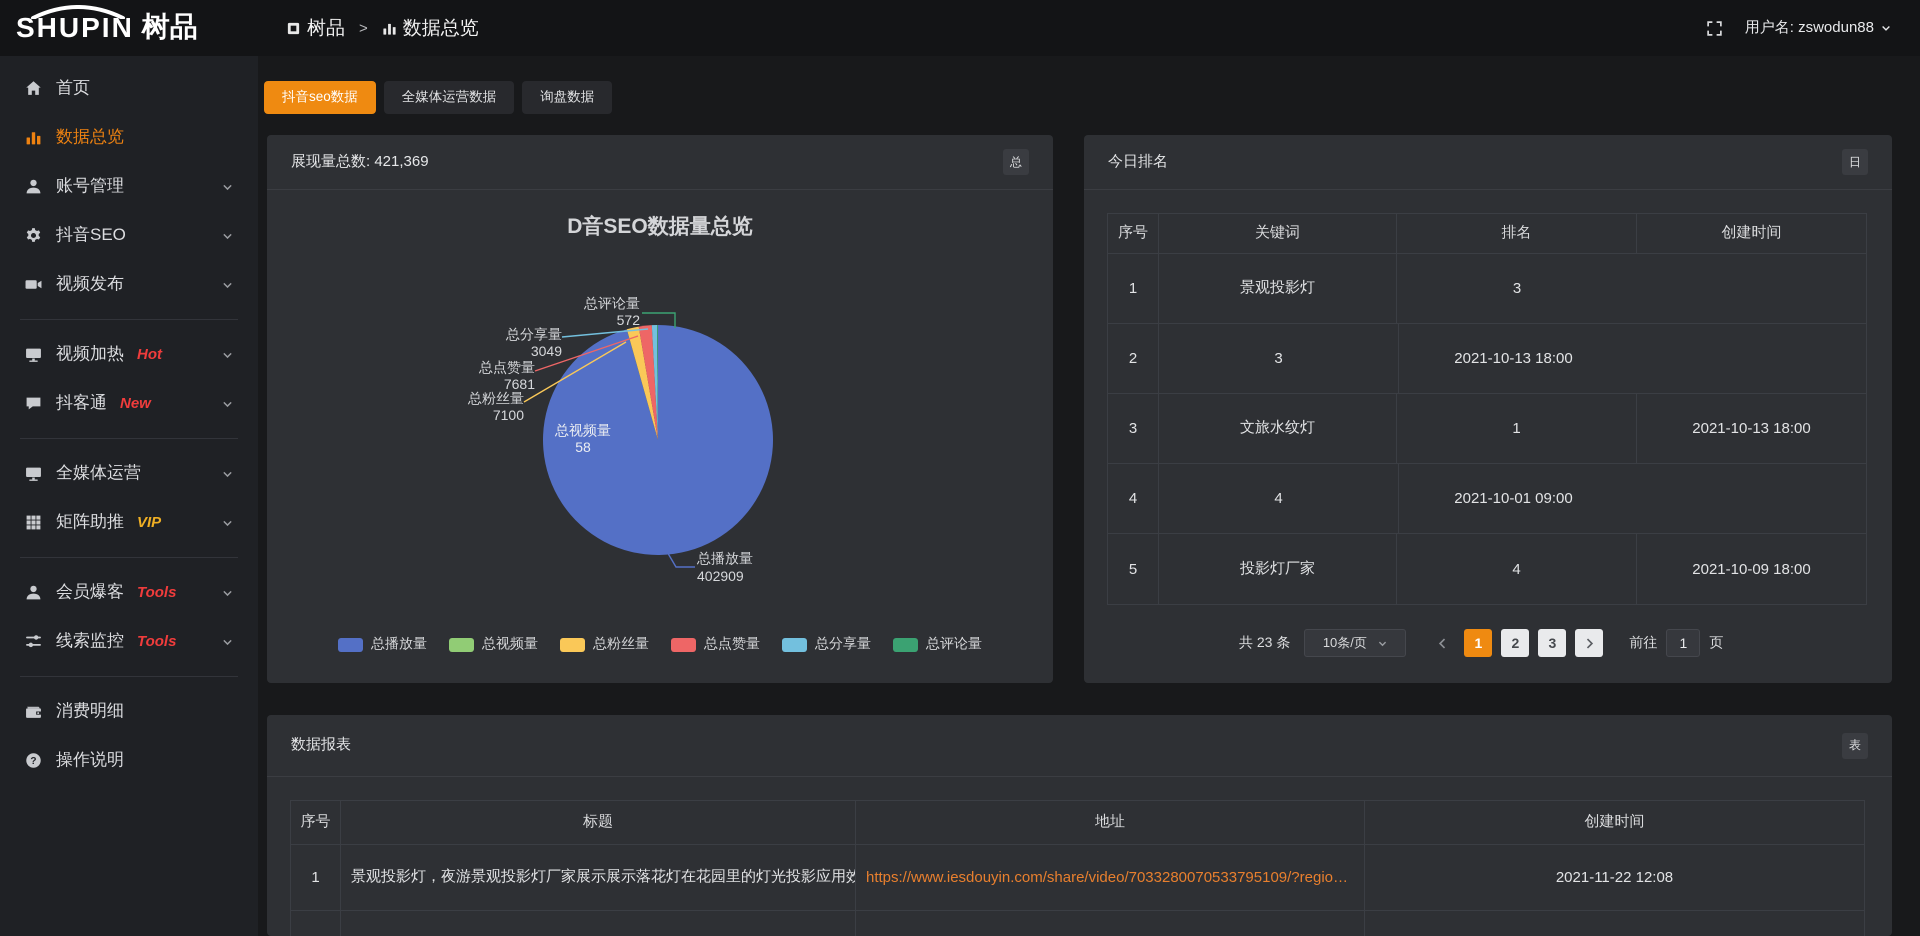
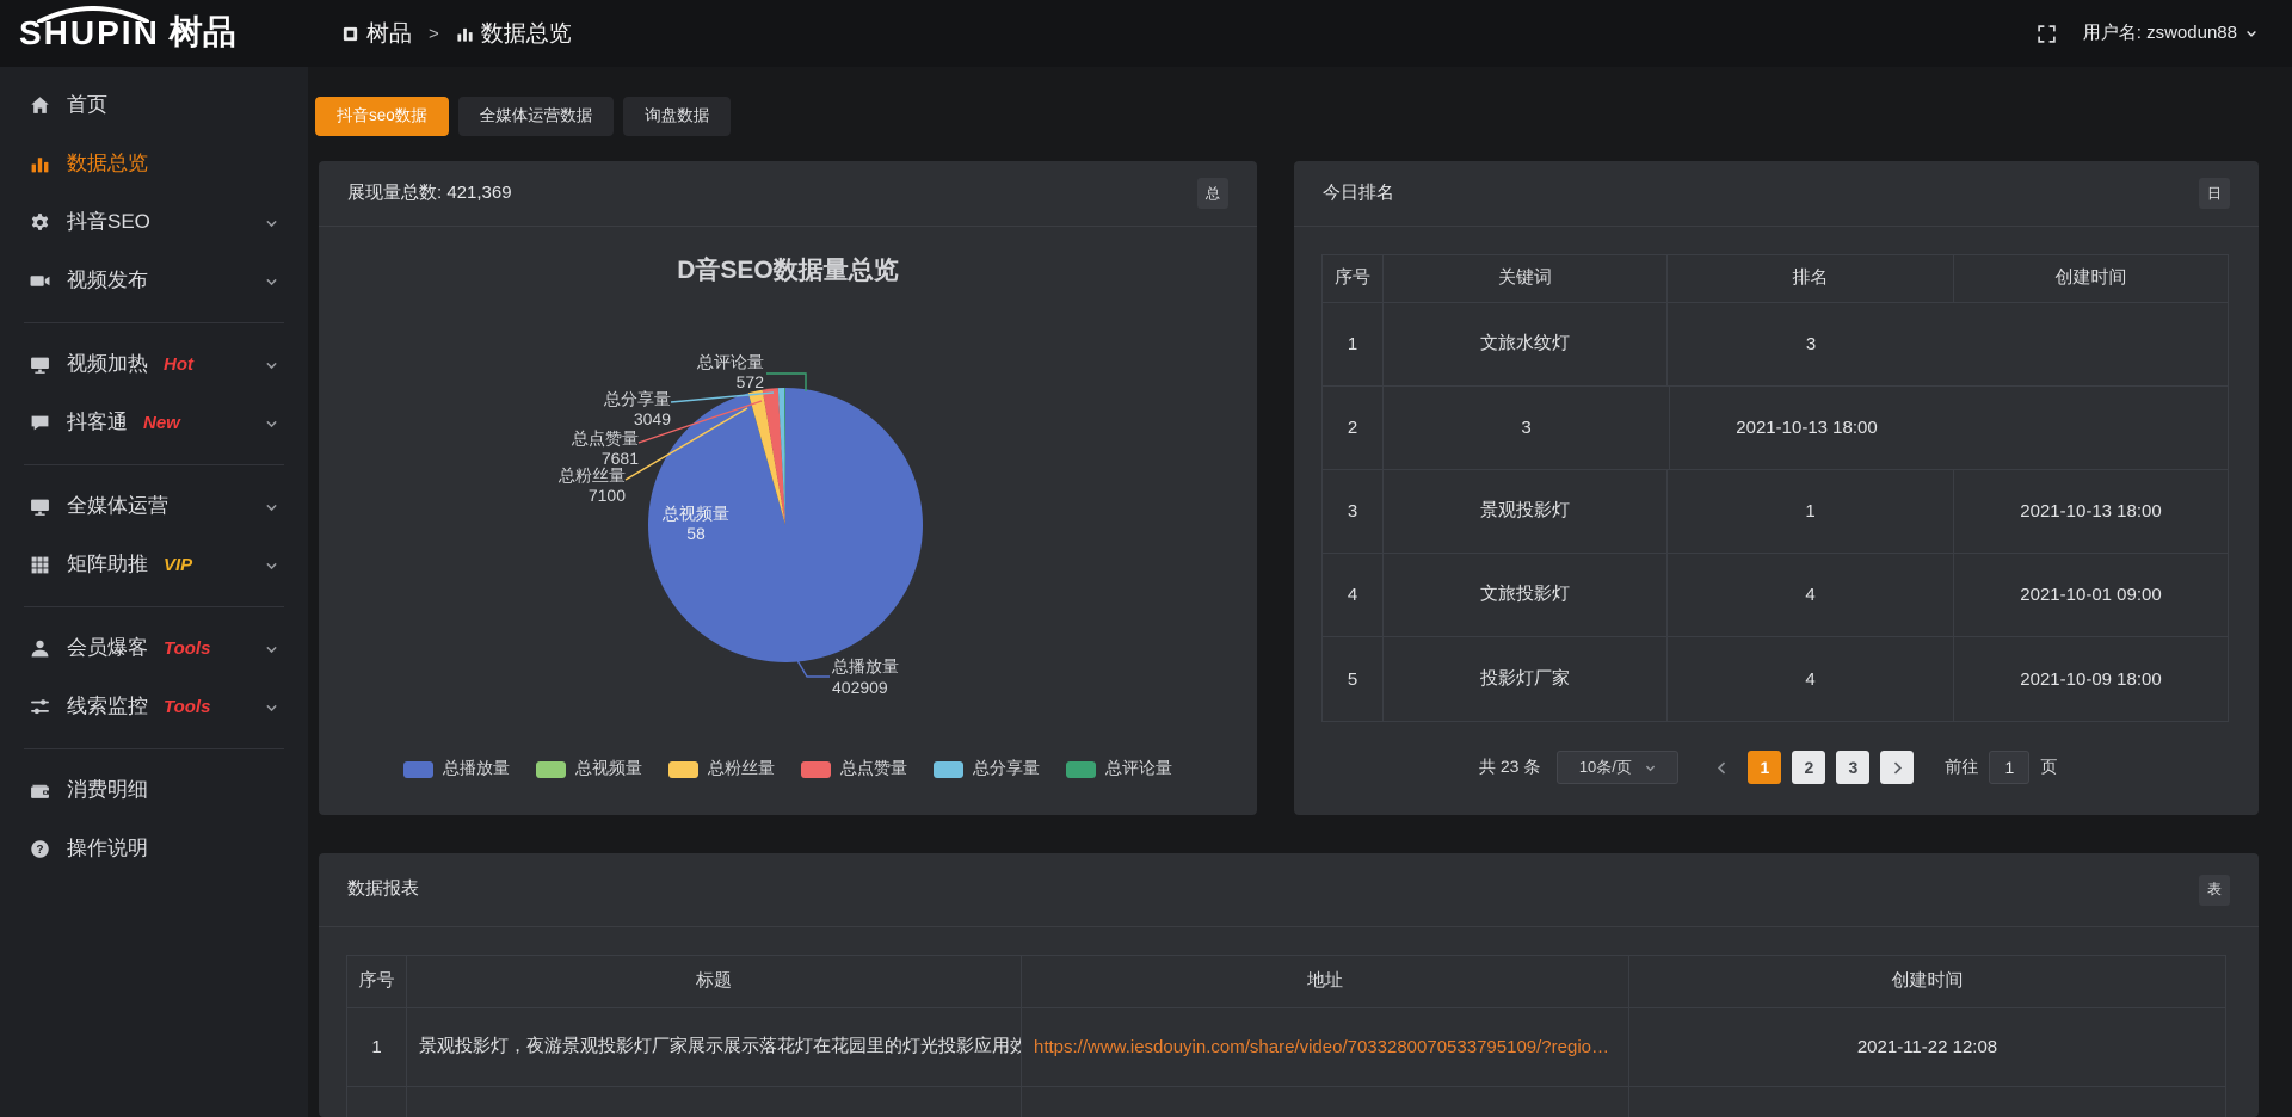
  SHUPIN
  树品
  树品
  >
  数据总览
  用户名: zswodun88
  首页
  数据总览
- 账号管理
  抖音SEO
  视频发布
  视频加热
  Hot
  抖客通
  New
  全媒体运营
  矩阵助推
  VIP
  会员爆客
  Tools
  线索监控
  Tools
  消费明细
  ?
  操作说明
  抖音seo数据
  全媒体运营数据
  询盘数据
  展现量总数: 421,369
  总
  D音SEO数据量总览
  总播放量
  402909
  总视频量
  58
  总粉丝量
  7100
  总点赞量
  7681
  总分享量
  3049
  总评论量
  572
  总播放量
  总视频量
  总粉丝量
  总点赞量
  总分享量
  总评论量
  今日排名
  日
  序号
  关键词
  排名
  创建时间
  1
- 景观投影灯
+ 文旅水纹灯
  3
  2
  3
  2021-10-13 18:00
  3
- 文旅水纹灯
+ 景观投影灯
  1
  2021-10-13 18:00
  4
+ 文旅投影灯
  4
  2021-10-01 09:00
  5
  投影灯厂家
  4
  2021-10-09 18:00
  共 23 条
  10条/页
  1
  2
  3
  前往
  1
  页
  数据报表
  表
  序号
  标题
  地址
  创建时间
  1
  景观投影灯，夜游景观投影灯厂家展示展示落花灯在花园里的灯光投影应用效
  https://www.iesdouyin.com/share/video/7033280070533795109/?regio…
  2021-11-22 12:08
